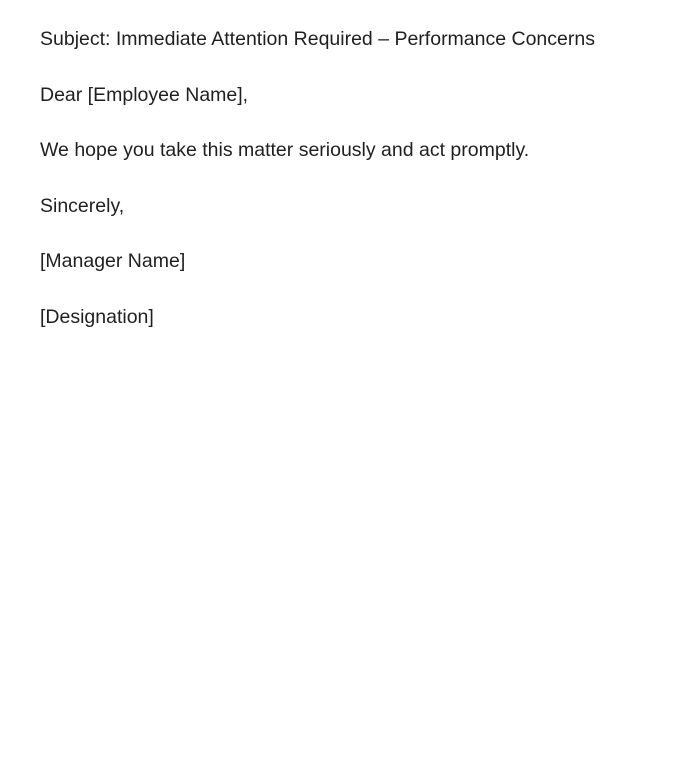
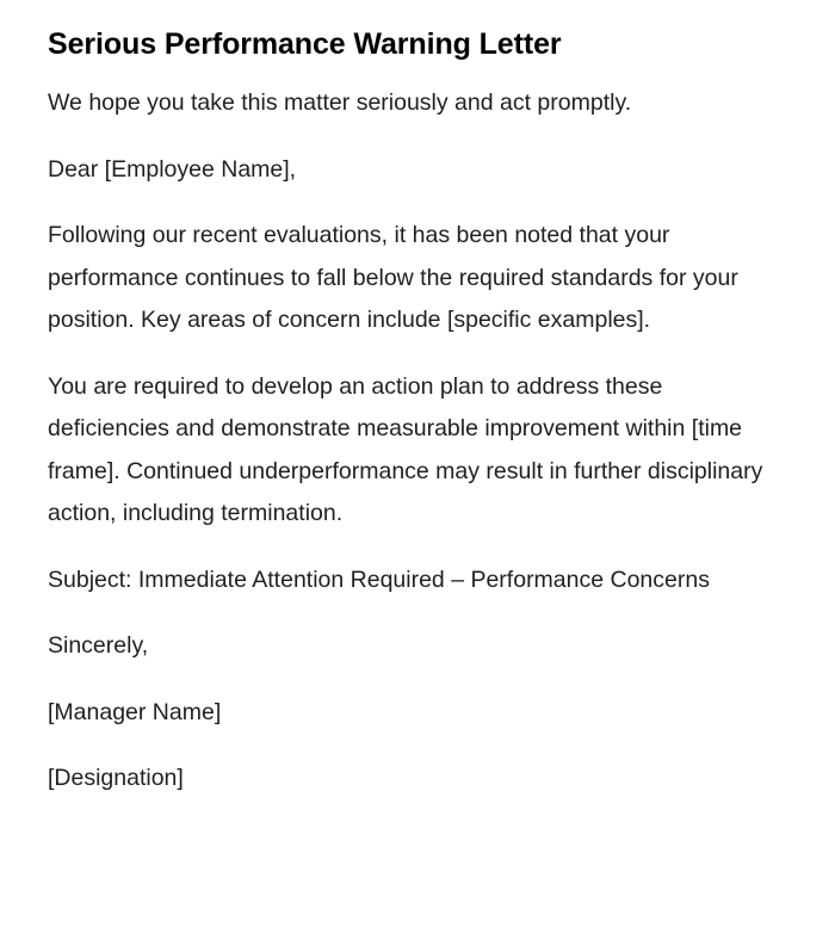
+ Serious Performance Warning Letter
- Subject: Immediate Attention Required – Performance Concerns
+ We hope you take this matter seriously and act promptly.
  Dear [Employee Name],
+ Following our recent evaluations, it has been noted that your performance continues to fall below the required standards for your position. Key areas of concern include [specific examples].
+ You are required to develop an action plan to address these deficiencies and demonstrate measurable improvement within [time frame]. Continued underperformance may result in further disciplinary action, including termination.
- We hope you take this matter seriously and act promptly.
+ Subject: Immediate Attention Required – Performance Concerns
  Sincerely,
  [Manager Name]
  [Designation]
